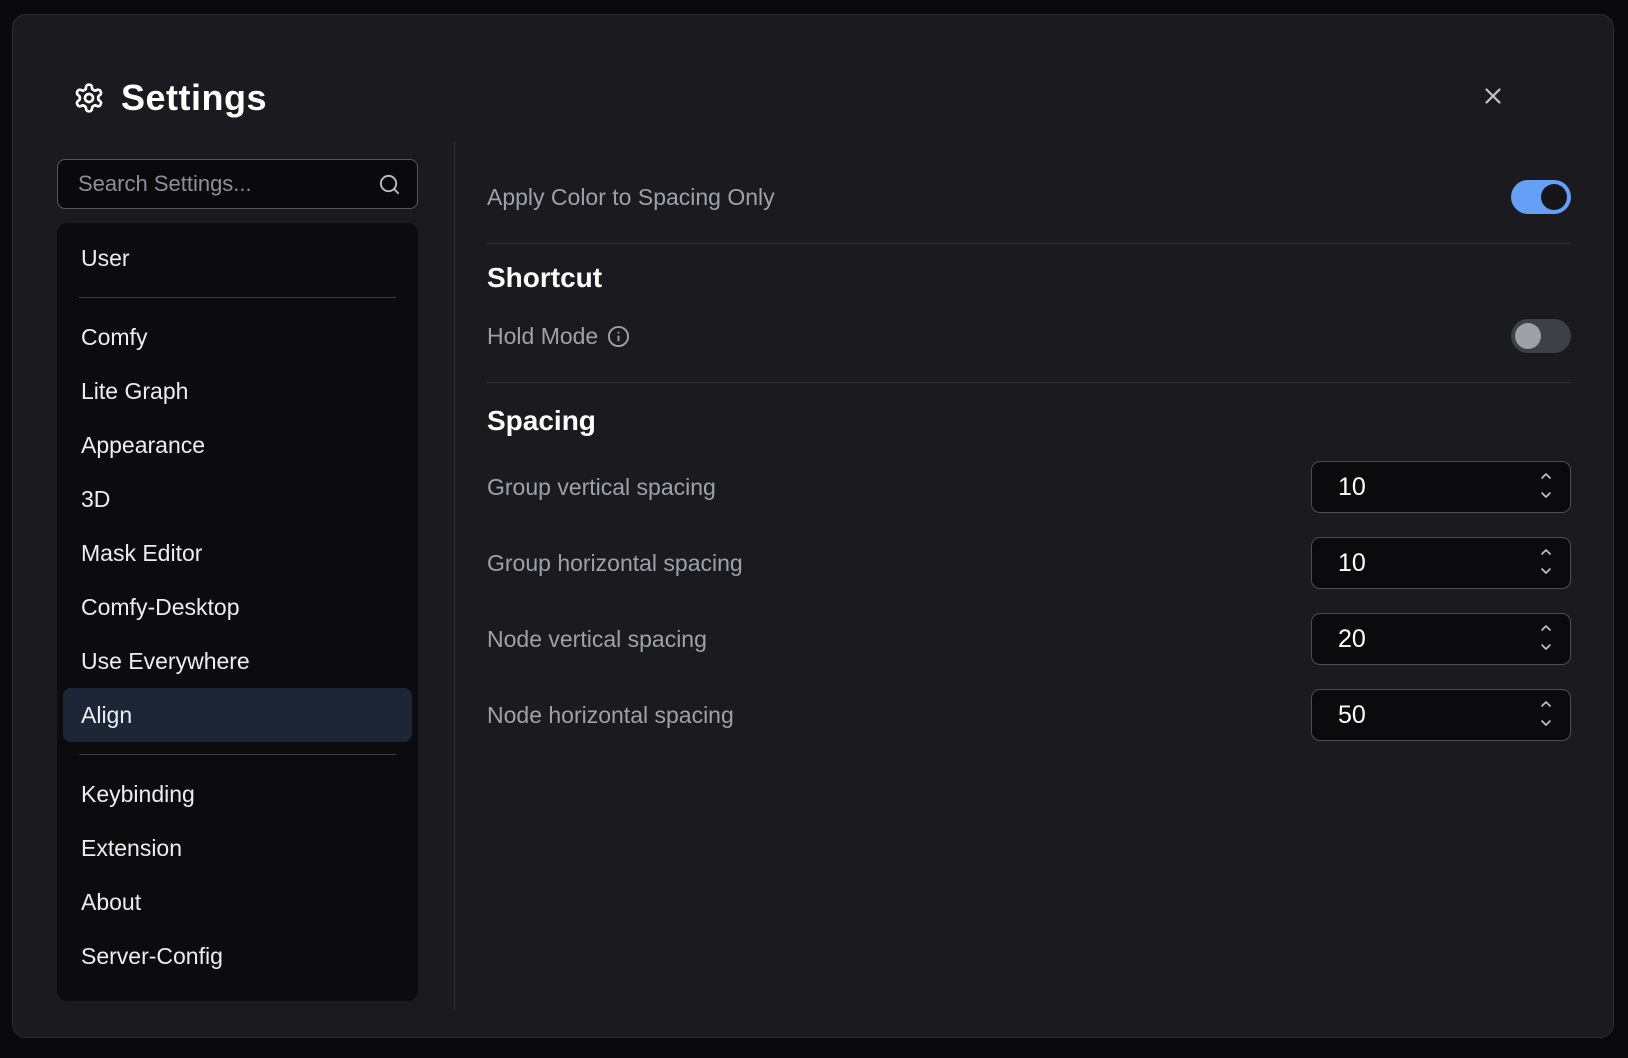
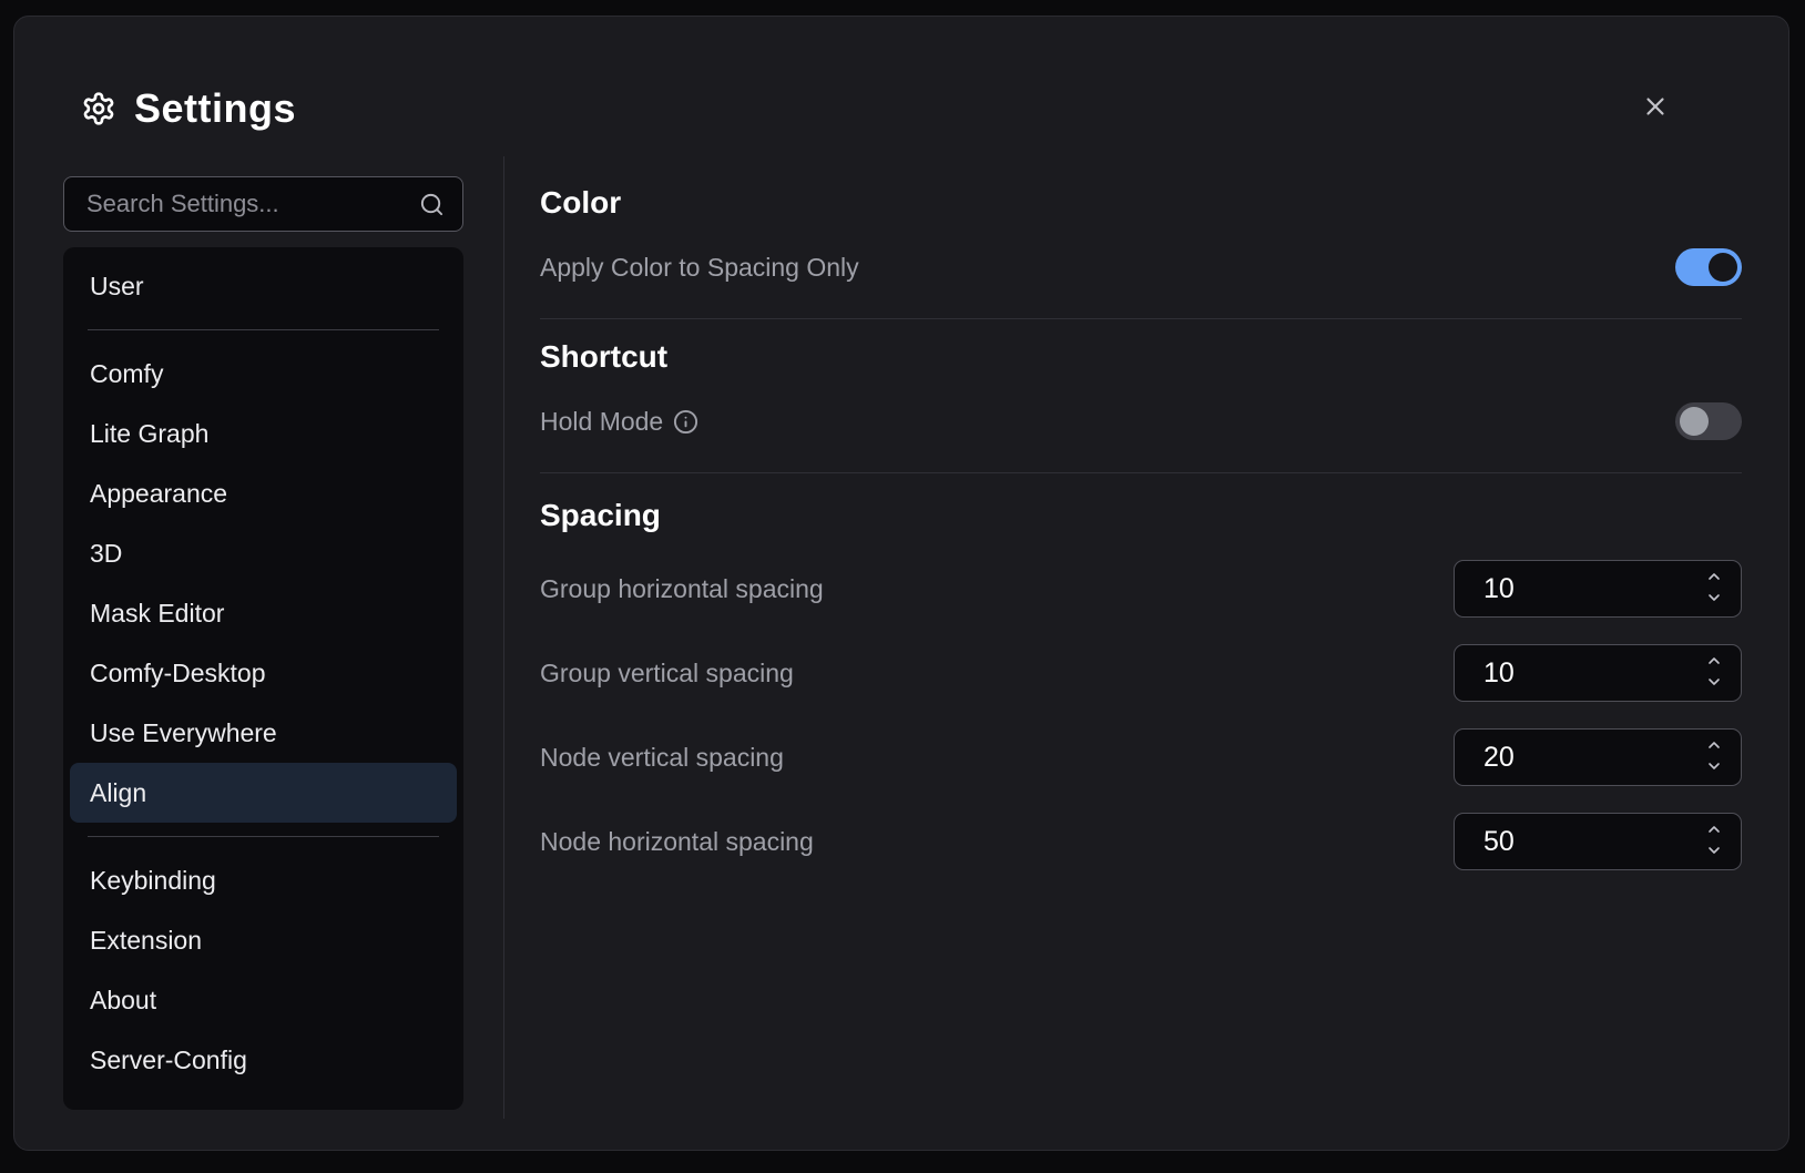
  Settings
  Search Settings...
  User
  Comfy
  Lite Graph
  Appearance
  3D
  Mask Editor
  Comfy-Desktop
  Use Everywhere
  Align
  Keybinding
  Extension
  About
  Server-Config
+ Color
  Apply Color to Spacing Only
  Shortcut
  Hold Mode
  Spacing
- Group vertical spacing
+ Group horizontal spacing
  10
- Group horizontal spacing
+ Group vertical spacing
  10
  Node vertical spacing
  20
  Node horizontal spacing
  50
